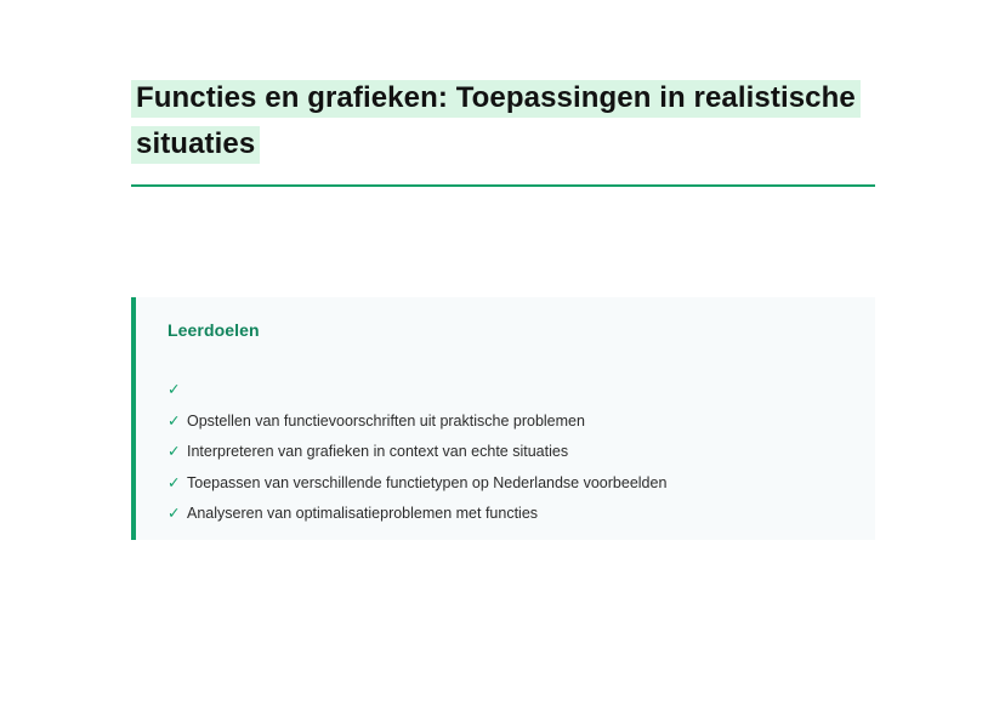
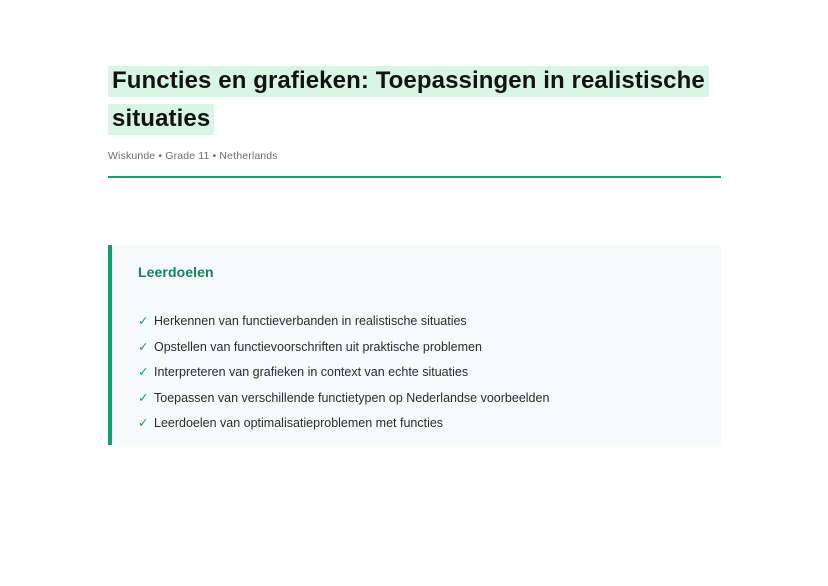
  Functies en grafieken: Toepassingen in realistische situaties
+ Wiskunde • Grade 11 • Netherlands
  Leerdoelen
  ✓
+ Herkennen van functieverbanden in realistische situaties
  ✓
  Opstellen van functievoorschriften uit praktische problemen
  ✓
  Interpreteren van grafieken in context van echte situaties
  ✓
  Toepassen van verschillende functietypen op Nederlandse voorbeelden
  ✓
- Analyseren van optimalisatieproblemen met functies
+ Leerdoelen van optimalisatieproblemen met functies
